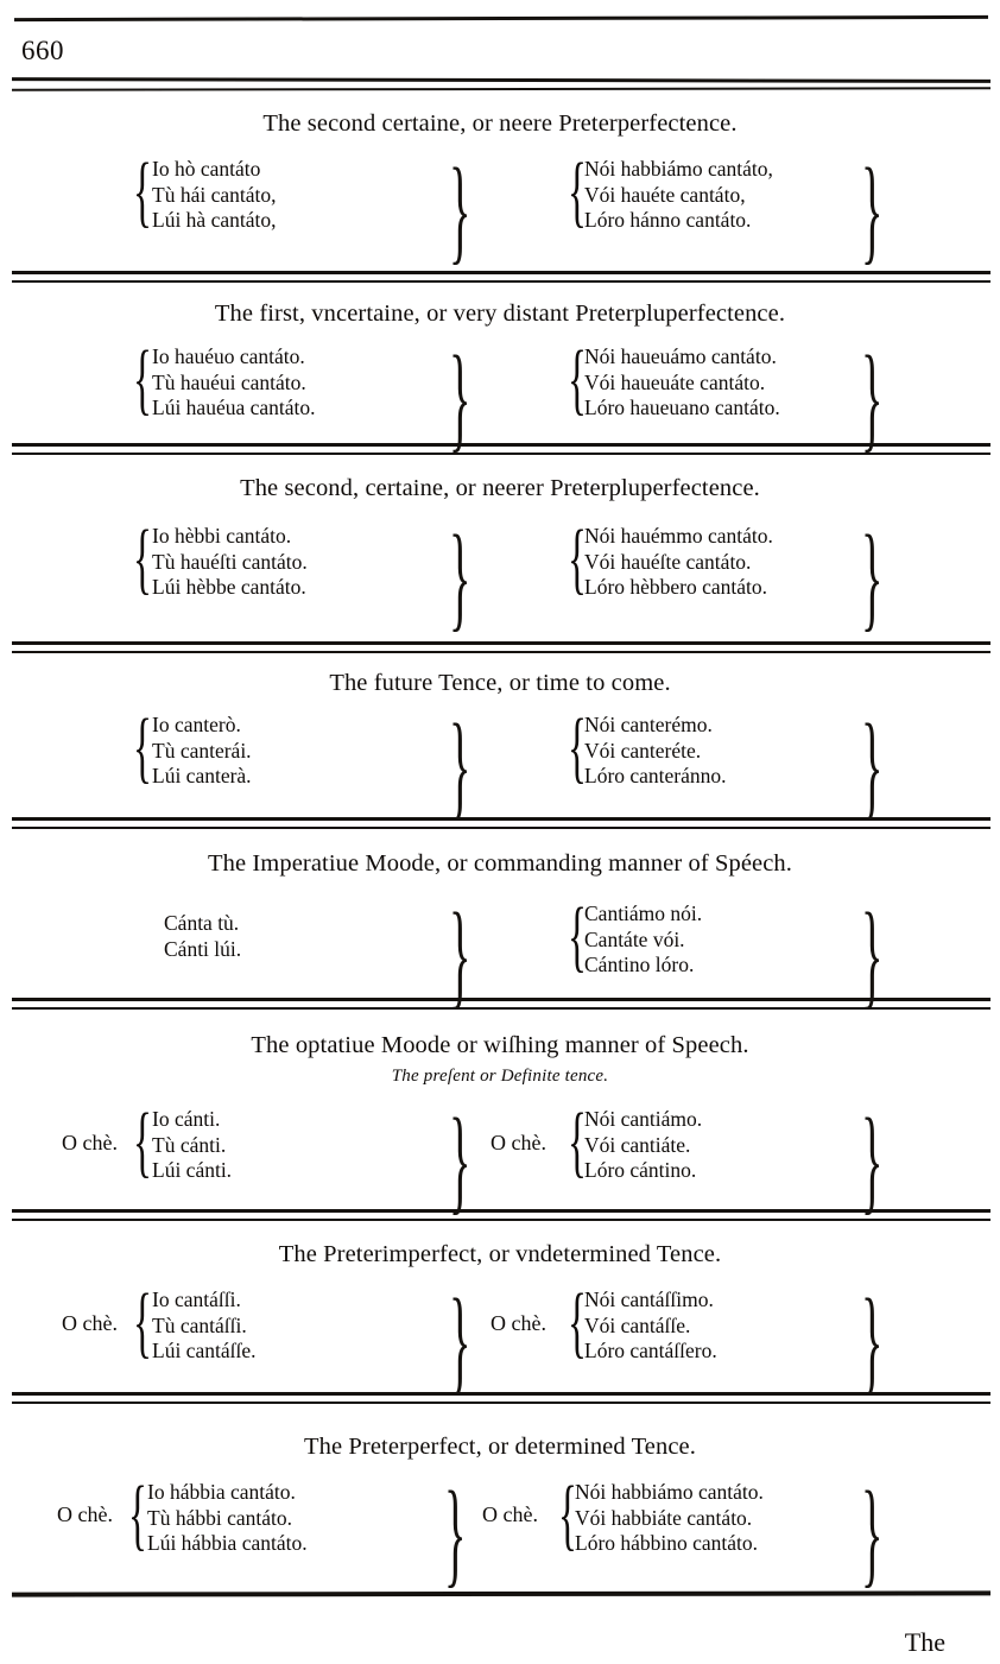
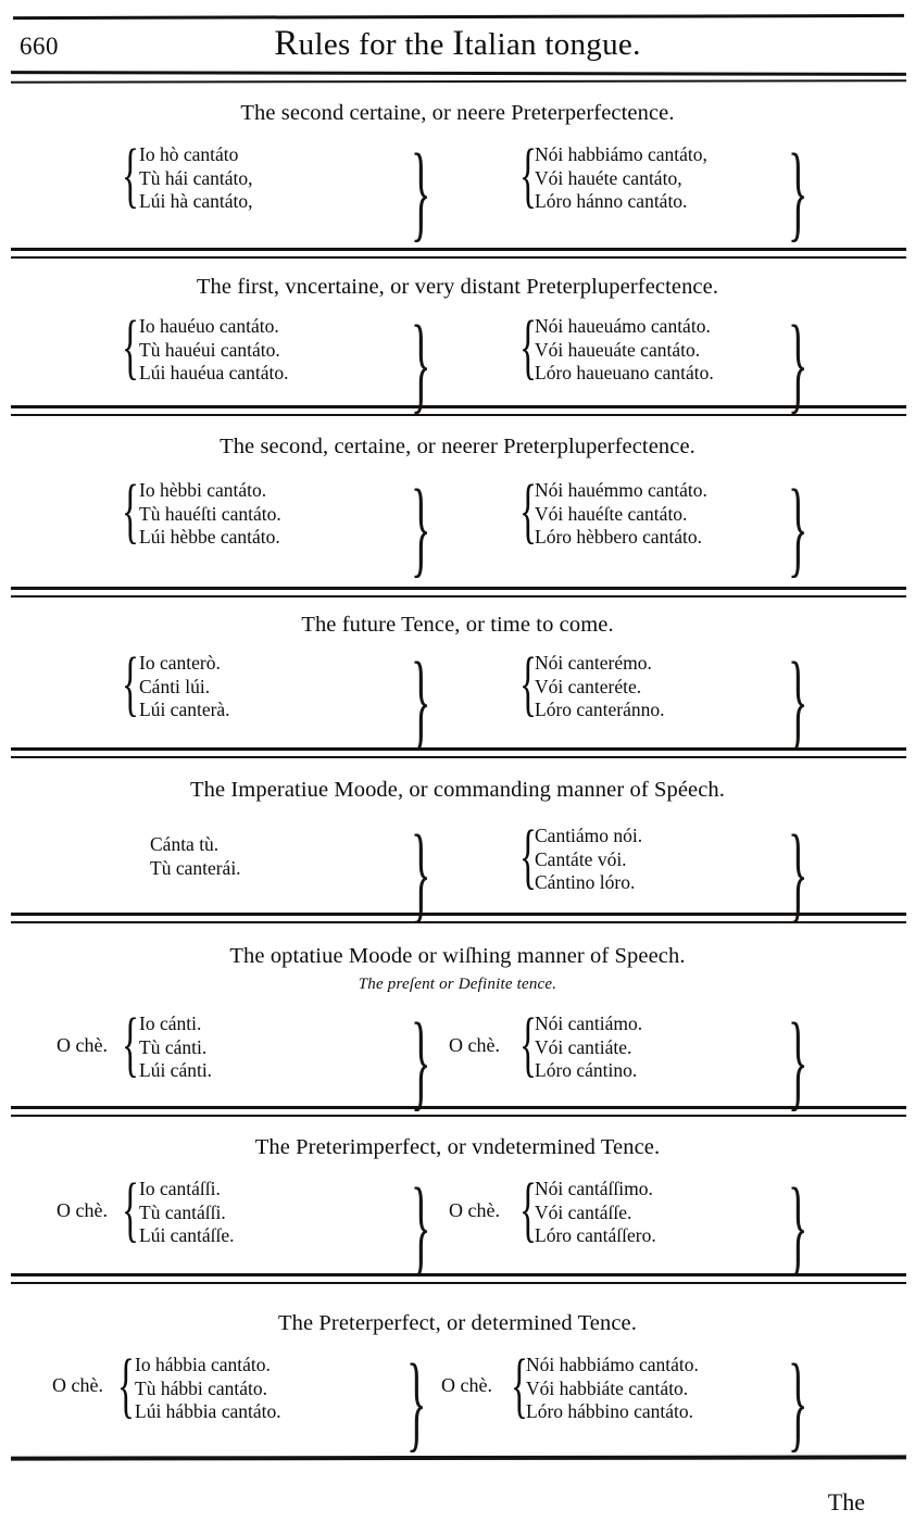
  660
+ Rules for the Italian tongue.
  The second certaine, or neere Preterperfectence.
  {
  Io hò cantáto
  Tù hái cantáto,
  Lúi hà cantáto,
  }
  {
  Nói habbiámo cantáto,
  Vói hauéte cantáto,
  Lóro hánno cantáto.
  }
  The first, vncertaine, or very distant Preterpluperfectence.
  {
  Io hauéuo cantáto.
  Tù hauéui cantáto.
  Lúi hauéua cantáto.
  }
  {
  Nói haueuámo cantáto.
  Vói haueuáte cantáto.
  Lóro haueuano cantáto.
  }
  The second, certaine, or neerer Preterpluperfectence.
  {
  Io hèbbi cantáto.
  Tù hauéſti cantáto.
  Lúi hèbbe cantáto.
  }
  {
  Nói hauémmo cantáto.
  Vói hauéſte cantáto.
  Lóro hèbbero cantáto.
  }
  The future Tence, or time to come.
  {
  Io canterò.
- Tù canterái.
+ Cánti lúi.
  Lúi canterà.
  }
  {
  Nói canterémo.
  Vói canteréte.
  Lóro canteránno.
  }
  The Imperatiue Moode, or commanding manner of Spéech.
  Cánta tù.
- Cánti lúi.
+ Tù canterái.
  }
  {
  Cantiámo nói.
  Cantáte vói.
  Cántino lóro.
  }
  The optatiue Moode or wiſhing manner of Speech.
  The preſent or Definite tence.
  O chè.
  {
  Io cánti.
  Tù cánti.
  Lúi cánti.
  }
  O chè.
  {
  Nói cantiámo.
  Vói cantiáte.
  Lóro cántino.
  }
  The Preterimperfect, or vndetermined Tence.
  O chè.
  {
  Io cantáſſi.
  Tù cantáſſi.
  Lúi cantáſſe.
  }
  O chè.
  {
  Nói cantáſſimo.
  Vói cantáſſe.
  Lóro cantáſſero.
  }
  The Preterperfect, or determined Tence.
  O chè.
  {
  Io hábbia cantáto.
  Tù hábbi cantáto.
  Lúi hábbia cantáto.
  }
  O chè.
  {
  Nói habbiámo cantáto.
  Vói habbiáte cantáto.
  Lóro hábbino cantáto.
  }
  The
